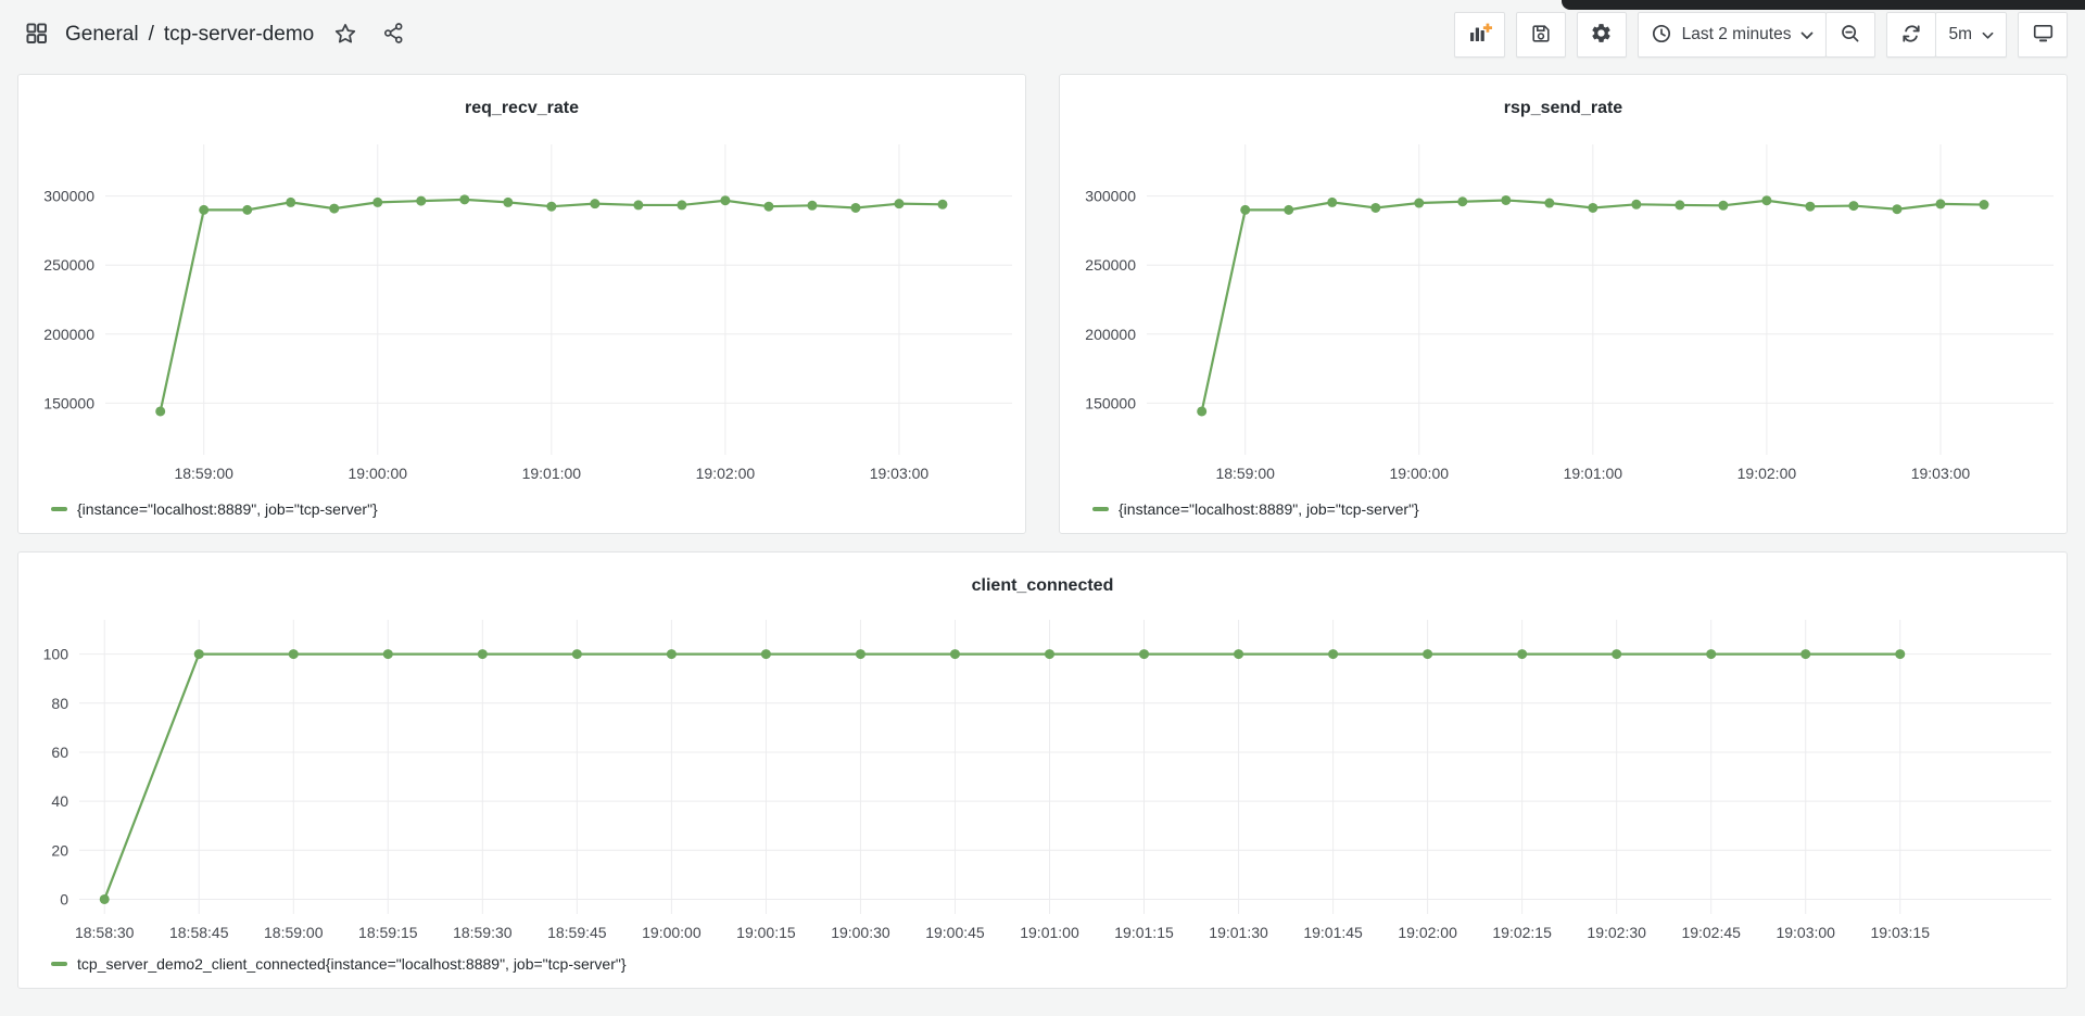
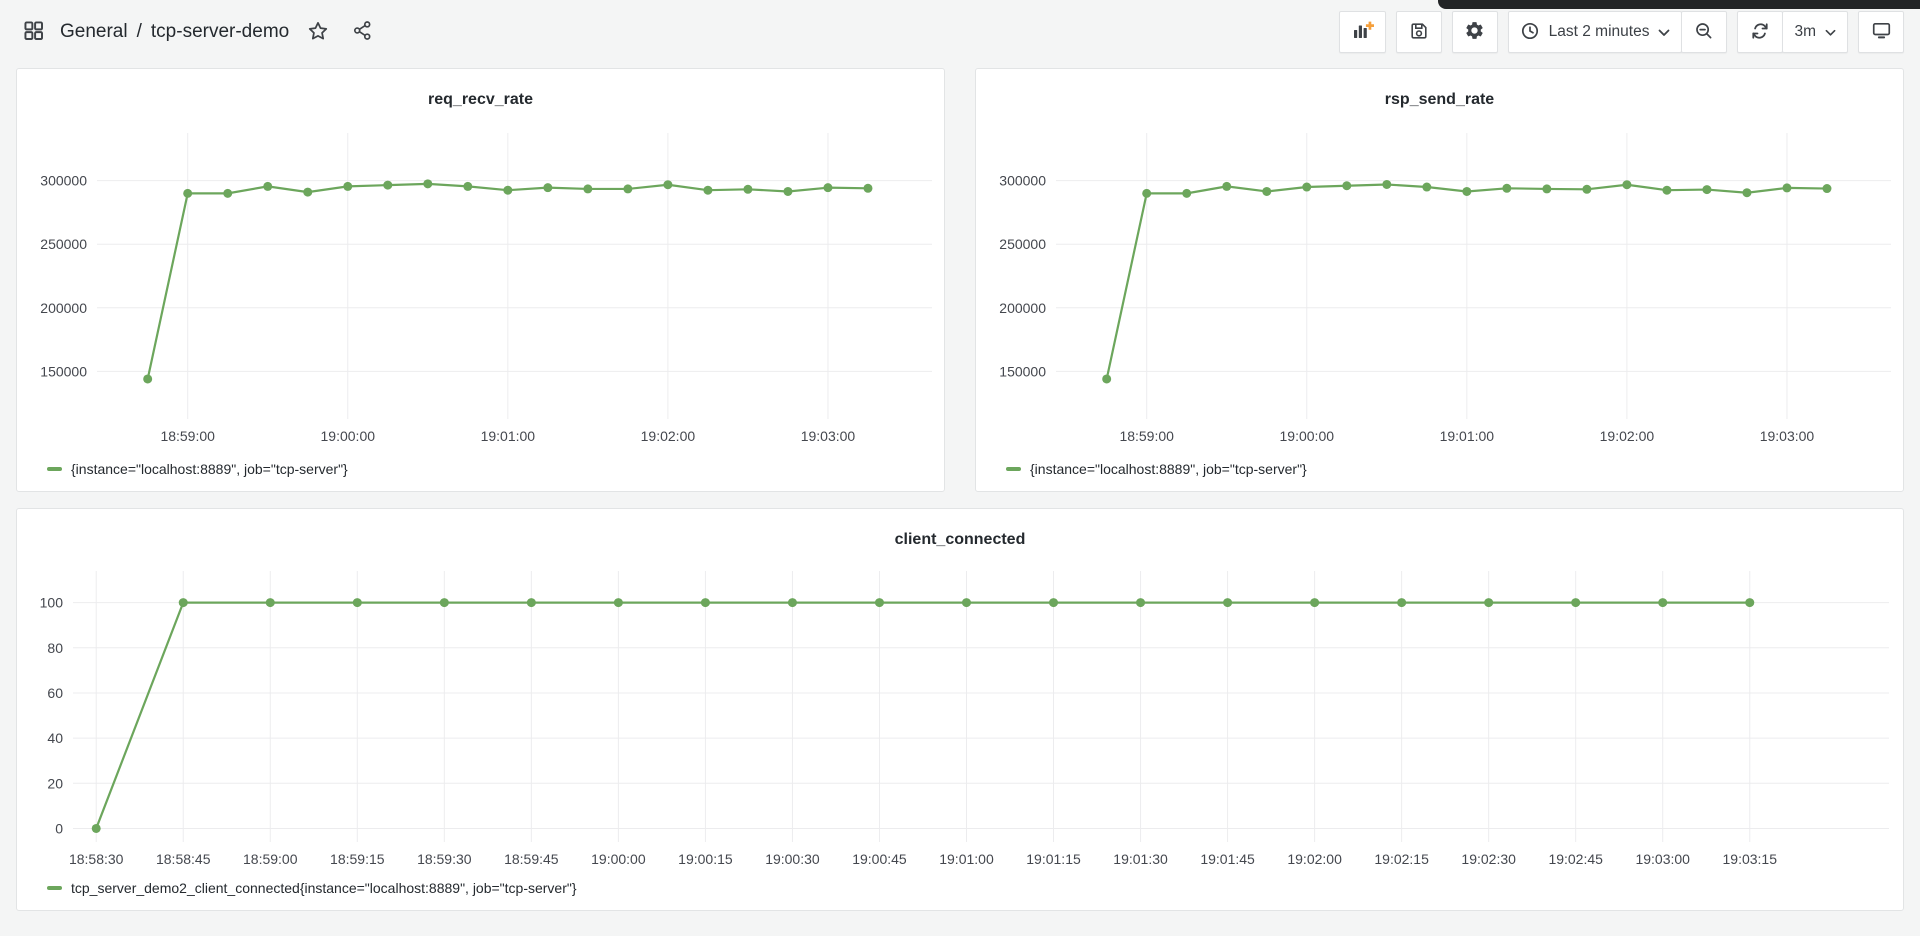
  General
  /
  tcp-server-demo
  Last 2 minutes
- 5m
+ 3m
  req_recv_rate
  18:59:00
  19:00:00
  19:01:00
  19:02:00
  19:03:00
  150000
  200000
  250000
  300000
  {instance="localhost:8889", job="tcp-server"}
  rsp_send_rate
  18:59:00
  19:00:00
  19:01:00
  19:02:00
  19:03:00
  150000
  200000
  250000
  300000
  {instance="localhost:8889", job="tcp-server"}
  client_connected
  18:58:30
  18:58:45
  18:59:00
  18:59:15
  18:59:30
  18:59:45
  19:00:00
  19:00:15
  19:00:30
  19:00:45
  19:01:00
  19:01:15
  19:01:30
  19:01:45
  19:02:00
  19:02:15
  19:02:30
  19:02:45
  19:03:00
  19:03:15
  0
  20
  40
  60
  80
  100
  tcp_server_demo2_client_connected{instance="localhost:8889", job="tcp-server"}
